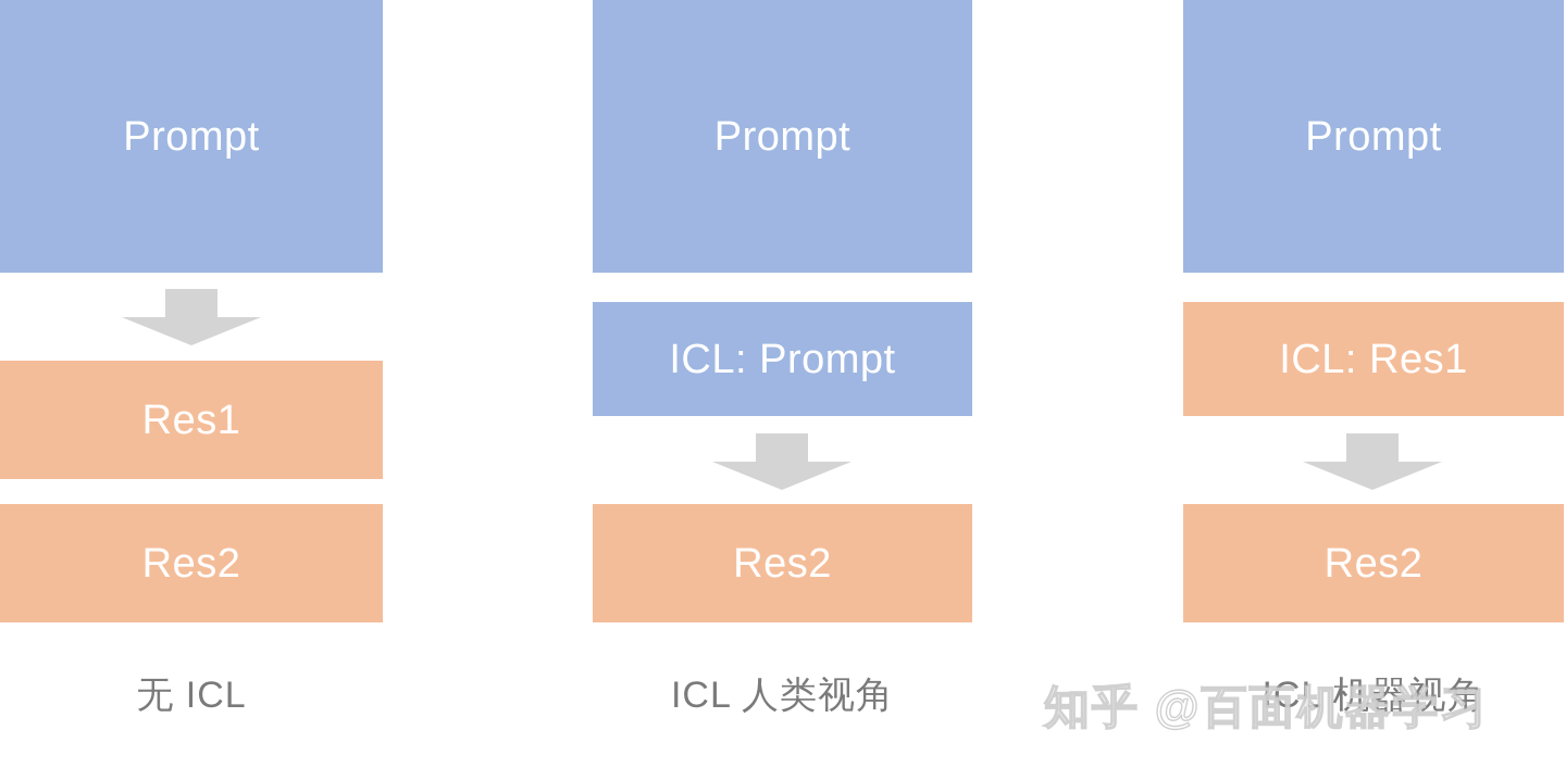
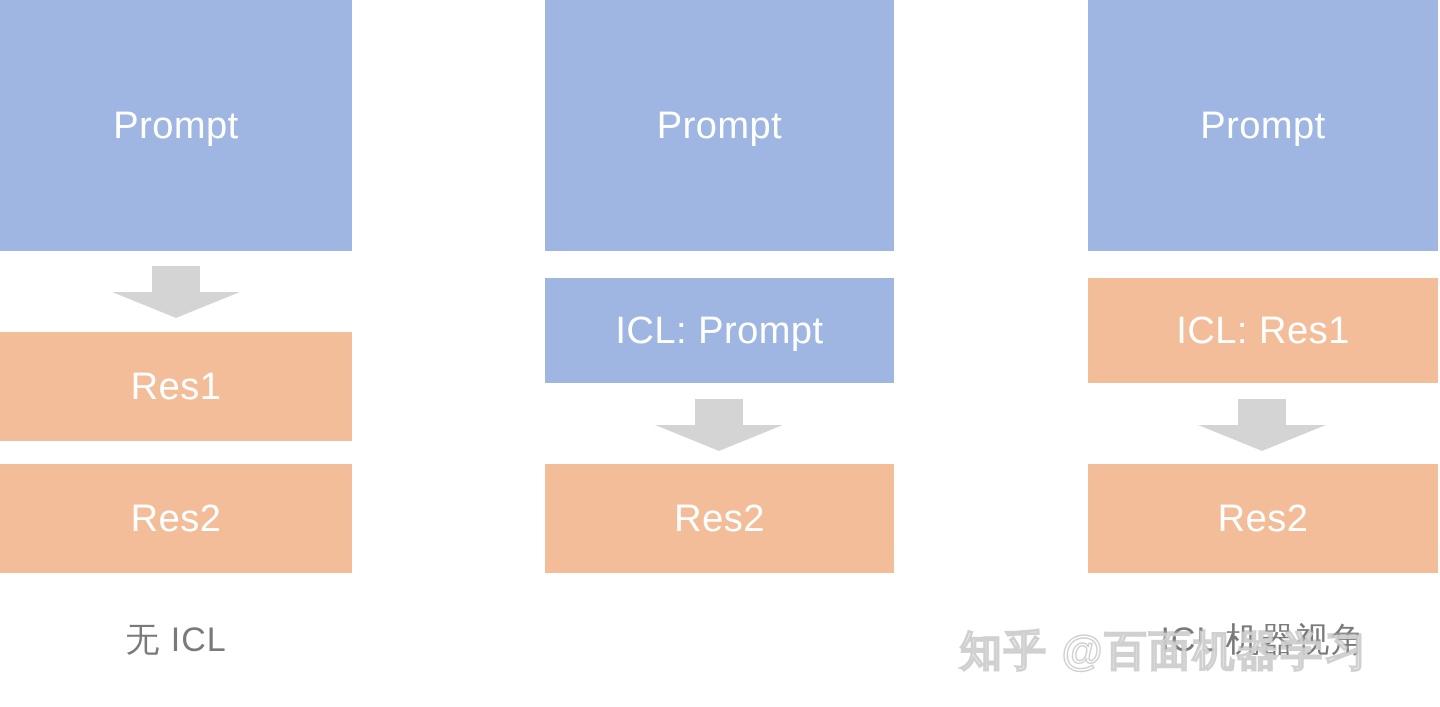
  Prompt
  Res1
  Res2
  无 ICL
  Prompt
  ICL: Prompt
  Res2
- ICL 人类视角
  Prompt
  ICL: Res1
  Res2
  ICL 机器视角
  知乎 @百面机器学习
